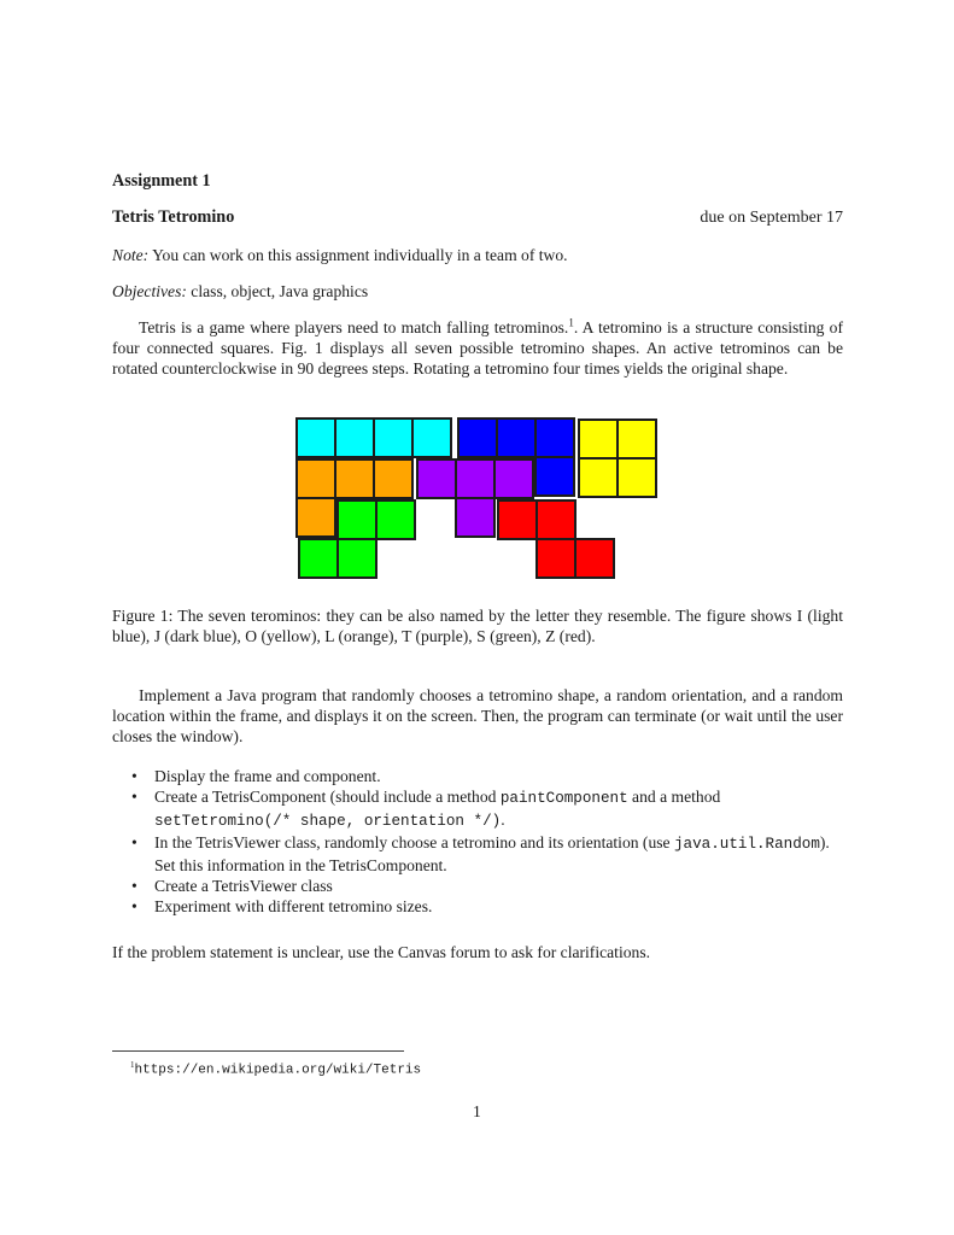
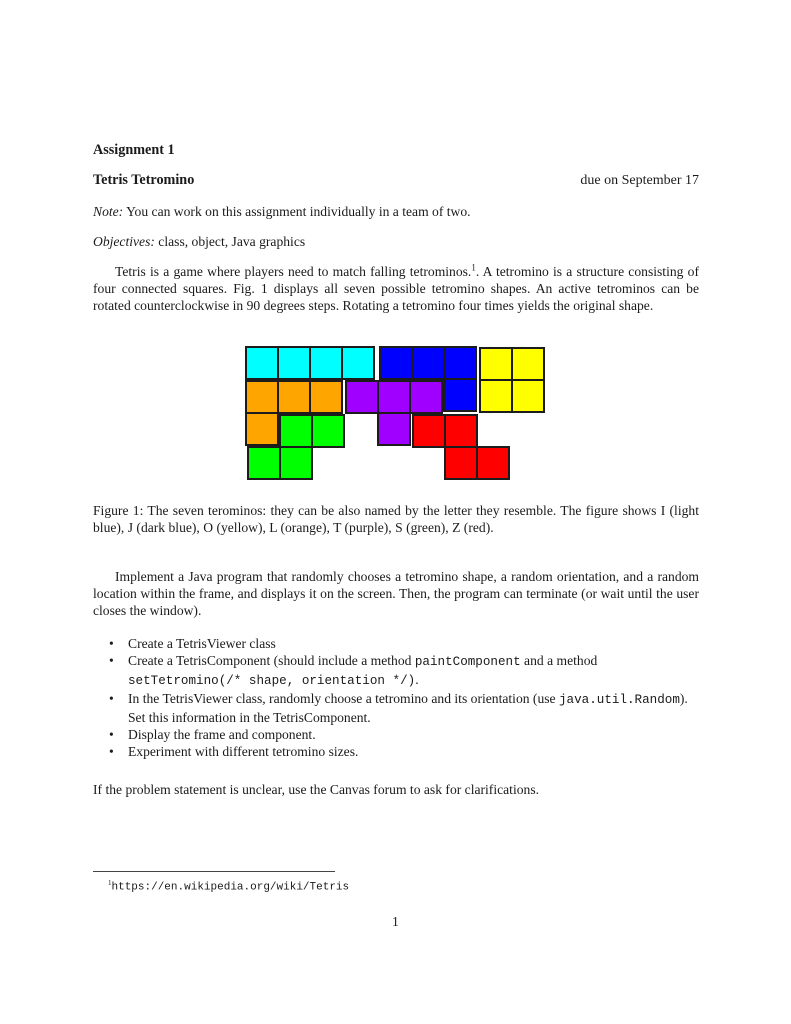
  Assignment 1
  Tetris Tetromino
  due on September 17
  Note: You can work on this assignment individually in a team of two.
  Objectives: class, object, Java graphics
  Tetris is a game where players need to match falling tetrominos.1. A tetromino is a structure consisting of four connected squares. Fig. 1 displays all seven possible tetromino shapes. An active tetrominos can be rotated counterclockwise in 90 degrees steps. Rotating a tetromino four times yields the original shape.
  Figure 1: The seven terominos: they can be also named by the letter they resemble. The figure shows I (light blue), J (dark blue), O (yellow), L (orange), T (purple), S (green), Z (red).
  Implement a Java program that randomly chooses a tetromino shape, a random orientation, and a random location within the frame, and displays it on the screen. Then, the program can terminate (or wait until the user closes the window).
  •
- Display the frame and component.
+ Create a TetrisViewer class
  •
  Create a TetrisComponent (should include a method paintComponent and a method setTetromino(/* shape, orientation */).
  •
  In the TetrisViewer class, randomly choose a tetromino and its orientation (use java.util.Random). Set this information in the TetrisComponent.
  •
- Create a TetrisViewer class
+ Display the frame and component.
  •
  Experiment with different tetromino sizes.
  If the problem statement is unclear, use the Canvas forum to ask for clarifications.
  1https://en.wikipedia.org/wiki/Tetris
  1
